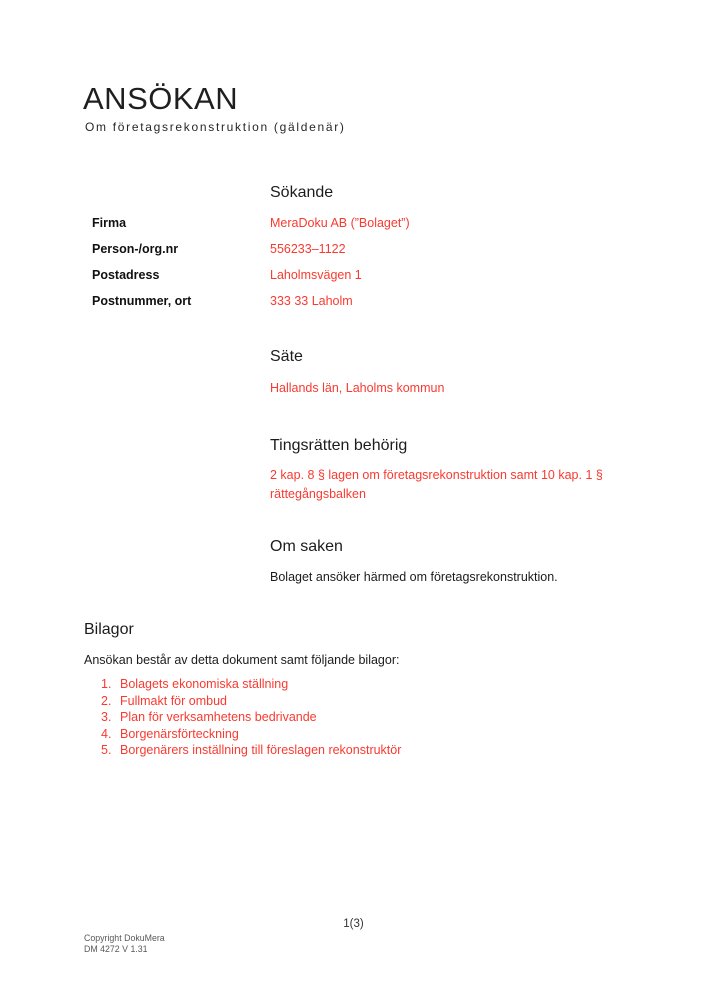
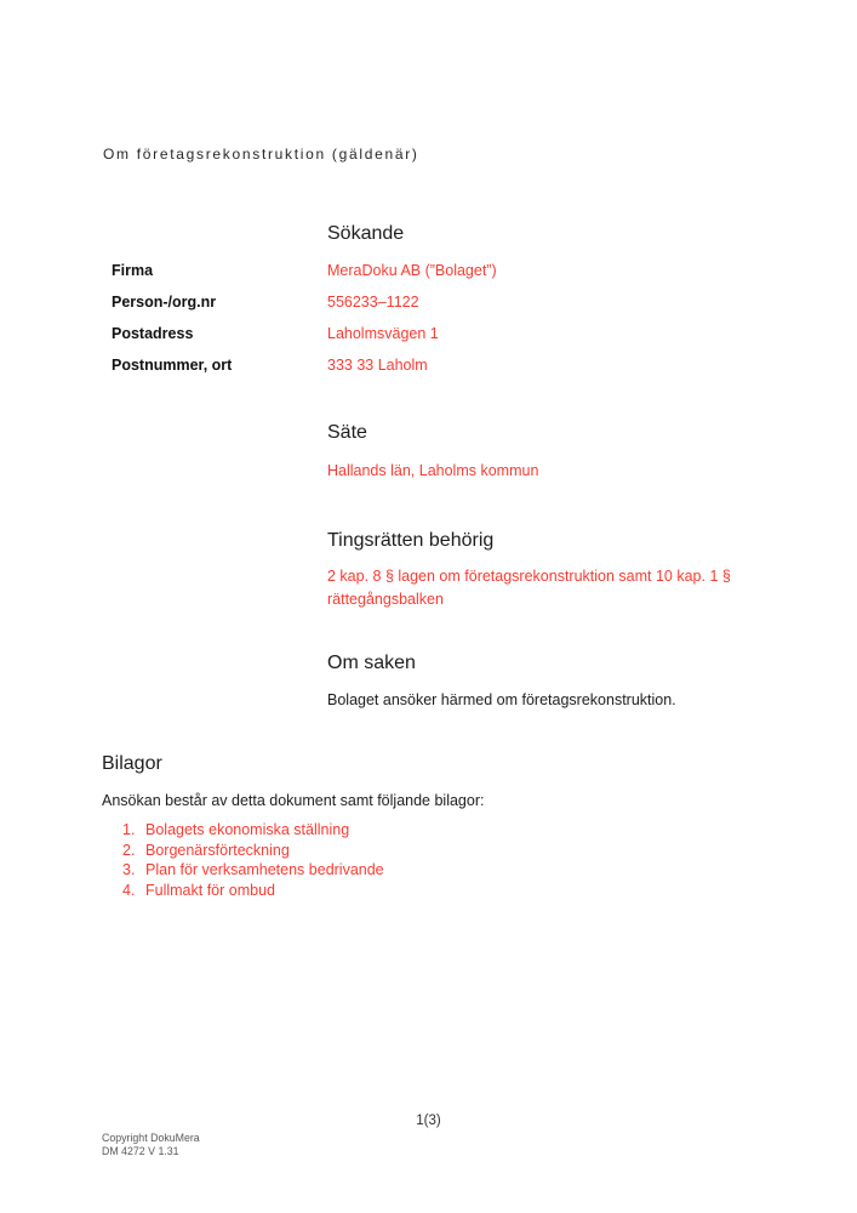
- ANSÖKAN
  Om företagsrekonstruktion (gäldenär)
  Sökande
  Firma
  MeraDoku AB (”Bolaget”)
  Person-/org.nr
  556233–1122
  Postadress
  Laholmsvägen 1
  Postnummer, ort
  333 33 Laholm
  Säte
  Hallands län, Laholms kommun
  Tingsrätten behörig
  2 kap. 8 § lagen om företagsrekonstruktion samt 10 kap. 1 § rättegångsbalken
  Om saken
  Bolaget ansöker härmed om företagsrekonstruktion.
  Bilagor
  Ansökan består av detta dokument samt följande bilagor:
  1.
  Bolagets ekonomiska ställning
  2.
- Fullmakt för ombud
+ Borgenärsförteckning
  3.
  Plan för verksamhetens bedrivande
  4.
- Borgenärsförteckning
+ Fullmakt för ombud
- 5.
- Borgenärers inställning till föreslagen rekonstruktör
  1(3)
  Copyright DokuMera
  DM 4272 V 1.31
